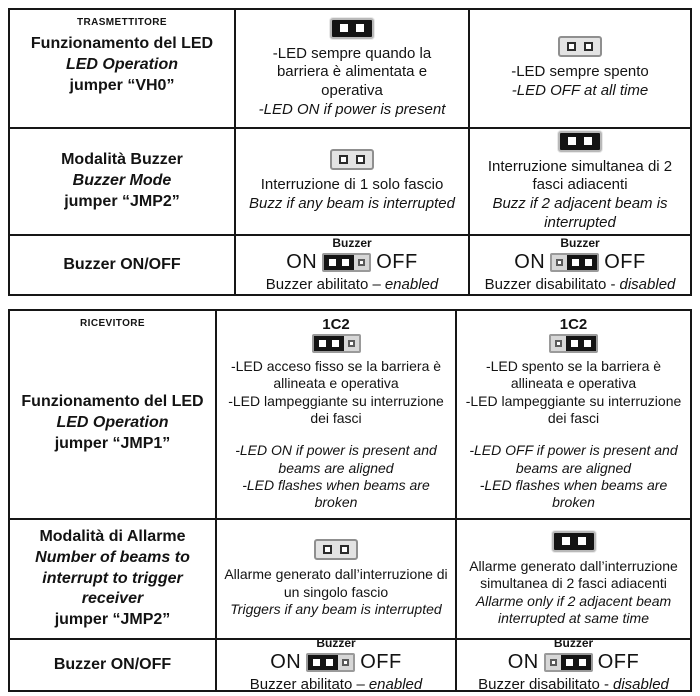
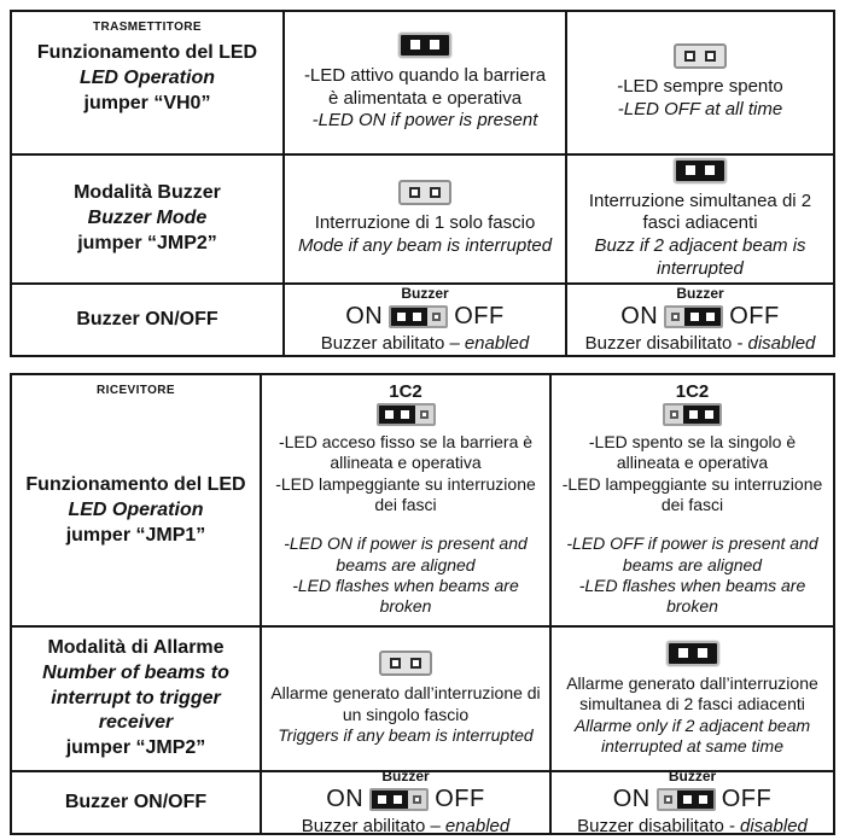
  TRASMETTITORE
  Funzionamento del LED
  LED Operation
  jumper “VH0”
- -LED sempre quando la barriera è alimentata e operativa
+ -LED attivo quando la barriera è alimentata e operativa
  -LED ON if power is present
  -LED sempre spento
  -LED OFF at all time
  Modalità Buzzer
  Buzzer Mode
  jumper “JMP2”
  Interruzione di 1 solo fascio
- Buzz if any beam is interrupted
+ Mode if any beam is interrupted
  Interruzione simultanea di 2 fasci adiacenti
  Buzz if 2 adjacent beam is interrupted
  Buzzer ON/OFF
  Buzzer
  ON
  OFF
  Buzzer abilitato – enabled
  Buzzer
  ON
  OFF
  Buzzer disabilitato - disabled
  RICEVITORE
  Funzionamento del LED
  LED Operation
  jumper “JMP1”
  1C2
  -LED acceso fisso se la barriera è allineata e operativa
  -LED lampeggiante su interruzione dei fasci
  -LED ON if power is present and beams are aligned
  -LED flashes when beams are broken
  1C2
- -LED spento se la barriera è allineata e operativa
+ -LED spento se la singolo è allineata e operativa
  -LED lampeggiante su interruzione dei fasci
  -LED OFF if power is present and beams are aligned
  -LED flashes when beams are broken
  Modalità di Allarme
  Number of beams to interrupt to trigger receiver
  jumper “JMP2”
  Allarme generato dall’interruzione di un singolo fascio
  Triggers if any beam is interrupted
  Allarme generato dall’interruzione simultanea di 2 fasci adiacenti
  Allarme only if 2 adjacent beam interrupted at same time
  Buzzer ON/OFF
  Buzzer
  ON
  OFF
  Buzzer abilitato – enabled
  Buzzer
  ON
  OFF
  Buzzer disabilitato - disabled
